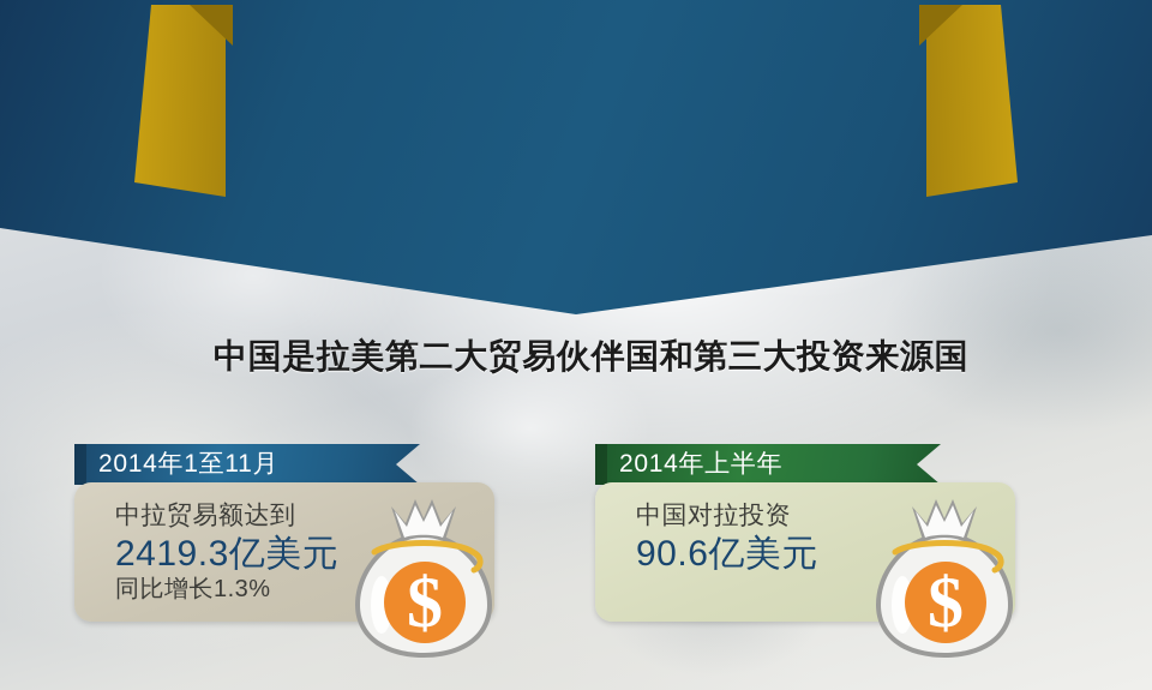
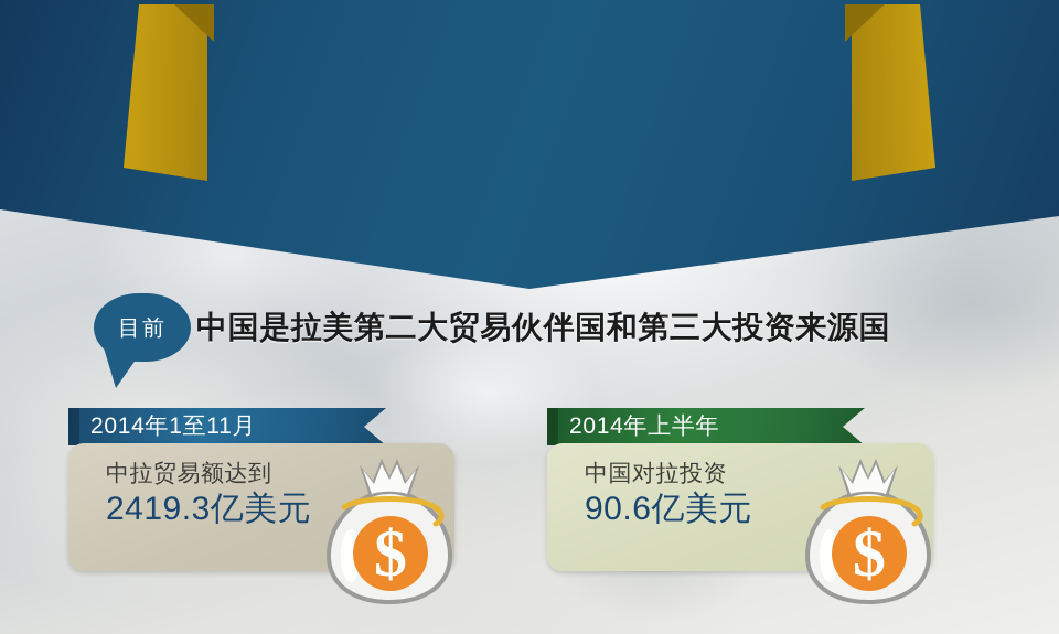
+ 目前
  中国是拉美第二大贸易伙伴国和第三大投资来源国
  2014年1至11月
  中拉贸易额达到
  2419.3亿美元
- 同比增长1.3%
  $
  2014年上半年
  中国对拉投资
  90.6亿美元
  $
